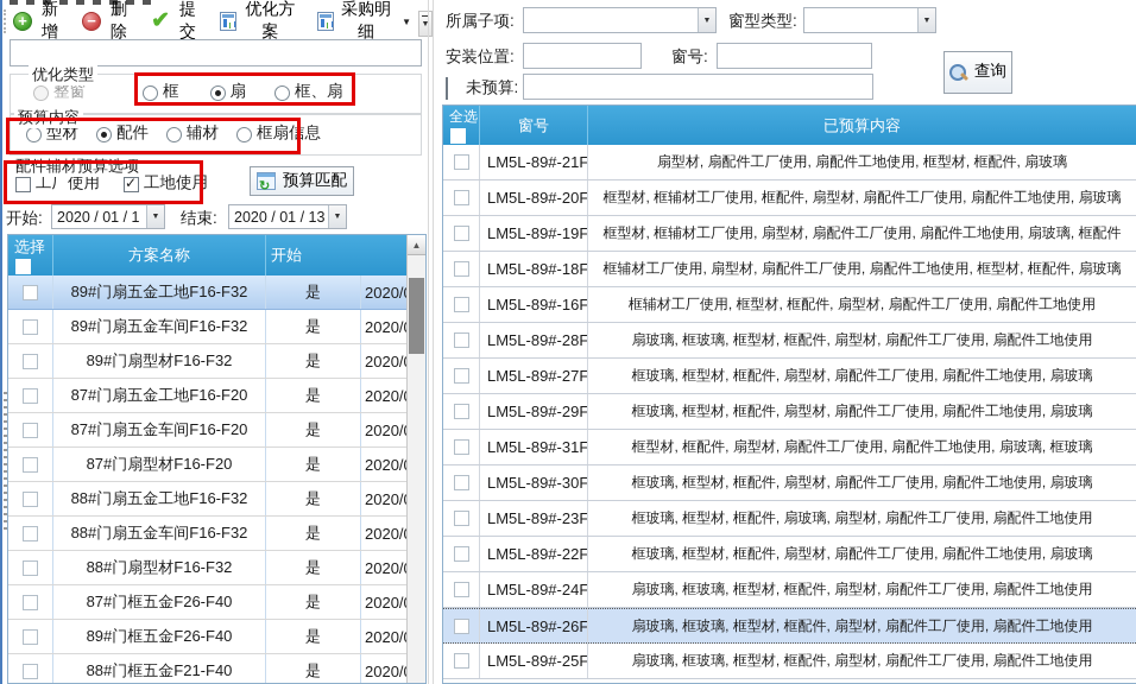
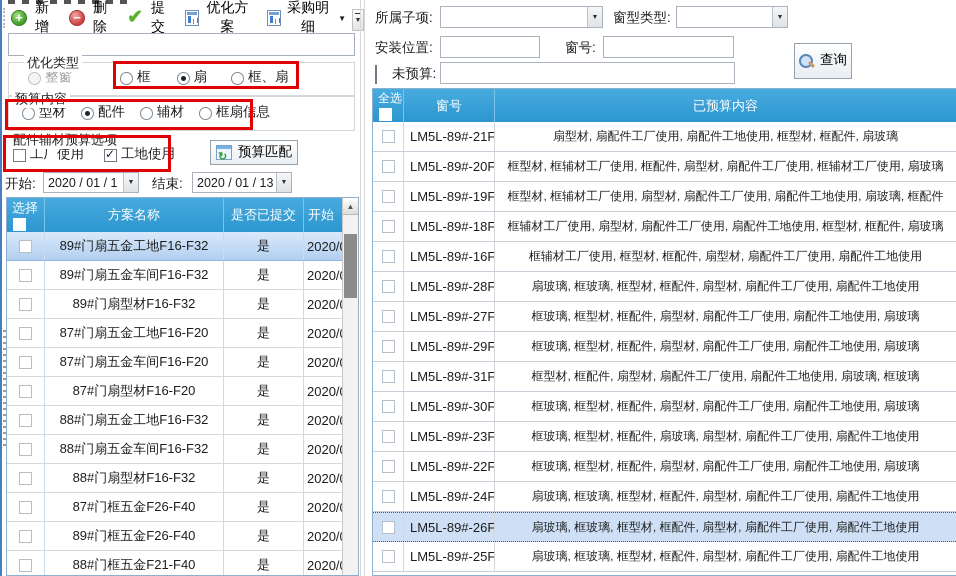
  +
  新增
  −
  删除
  ✔
  提交
  优化方案
  采购明细
  ▼
  优化类型
  整窗
  框
  扇
  框、扇
  预算内容
  型材
  配件
  辅材
  框扇信息
  配件辅材预算选项
  工厂使用
  工地使用
  预算匹配
  开始:
  2020 / 01 / 1
  结束:
  2020 / 01 / 13
  选择
  方案名称
+ 是否已提交
  开始
  89#门扇五金工地F16-F32
  是
  2020/
  89#门扇五金车间F16-F32
  是
  2020/
  89#门扇型材F16-F32
  是
  2020/
  87#门扇五金工地F16-F20
  是
  2020/
  87#门扇五金车间F16-F20
  是
  2020/
  87#门扇型材F16-F20
  是
  2020/
  88#门扇五金工地F16-F32
  是
  2020/
  88#门扇五金车间F16-F32
  是
  2020/
  88#门扇型材F16-F32
  是
  2020/
  87#门框五金F26-F40
  是
  2020/
  89#门框五金F26-F40
  是
  2020/
  88#门框五金F21-F40
  是
  2020/
  ▲
  所属子项:
  窗型类型:
  安装位置:
  窗号:
  未预算:
  查询
  全选
  窗号
  已预算内容
  LM5L-89#-21F
  扇型材, 扇配件工厂使用, 扇配件工地使用, 框型材, 框配件, 扇玻璃
  LM5L-89#-20F
- 框型材, 框辅材工厂使用, 框配件, 扇型材, 扇配件工厂使用, 扇配件工地使用, 扇玻璃
+ 框型材, 框辅材工厂使用, 框配件, 扇型材, 扇配件工厂使用, 框辅材工厂使用, 扇玻璃
  LM5L-89#-19F
  框型材, 框辅材工厂使用, 扇型材, 扇配件工厂使用, 扇配件工地使用, 扇玻璃, 框配件
  LM5L-89#-18F
  框辅材工厂使用, 扇型材, 扇配件工厂使用, 扇配件工地使用, 框型材, 框配件, 扇玻璃
  LM5L-89#-16F
  框辅材工厂使用, 框型材, 框配件, 扇型材, 扇配件工厂使用, 扇配件工地使用
  LM5L-89#-28F
  扇玻璃, 框玻璃, 框型材, 框配件, 扇型材, 扇配件工厂使用, 扇配件工地使用
  LM5L-89#-27F
  框玻璃, 框型材, 框配件, 扇型材, 扇配件工厂使用, 扇配件工地使用, 扇玻璃
  LM5L-89#-29F
  框玻璃, 框型材, 框配件, 扇型材, 扇配件工厂使用, 扇配件工地使用, 扇玻璃
  LM5L-89#-31F
  框型材, 框配件, 扇型材, 扇配件工厂使用, 扇配件工地使用, 扇玻璃, 框玻璃
  LM5L-89#-30F
  框玻璃, 框型材, 框配件, 扇型材, 扇配件工厂使用, 扇配件工地使用, 扇玻璃
  LM5L-89#-23F
  框玻璃, 框型材, 框配件, 扇玻璃, 扇型材, 扇配件工厂使用, 扇配件工地使用
  LM5L-89#-22F
  框玻璃, 框型材, 框配件, 扇型材, 扇配件工厂使用, 扇配件工地使用, 扇玻璃
  LM5L-89#-24F
  扇玻璃, 框玻璃, 框型材, 框配件, 扇型材, 扇配件工厂使用, 扇配件工地使用
  LM5L-89#-26F
  扇玻璃, 框玻璃, 框型材, 框配件, 扇型材, 扇配件工厂使用, 扇配件工地使用
  LM5L-89#-25F
  扇玻璃, 框玻璃, 框型材, 框配件, 扇型材, 扇配件工厂使用, 扇配件工地使用
